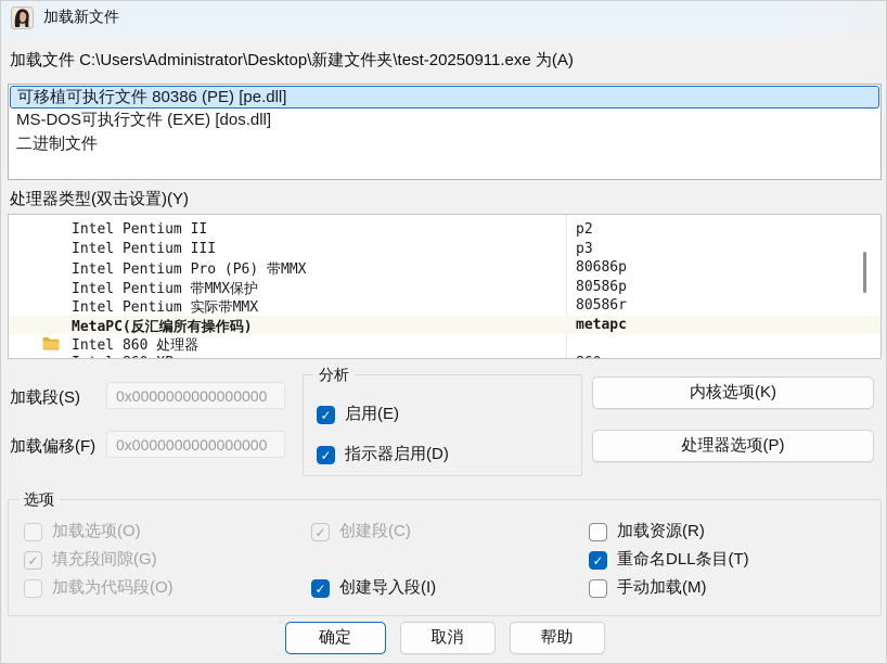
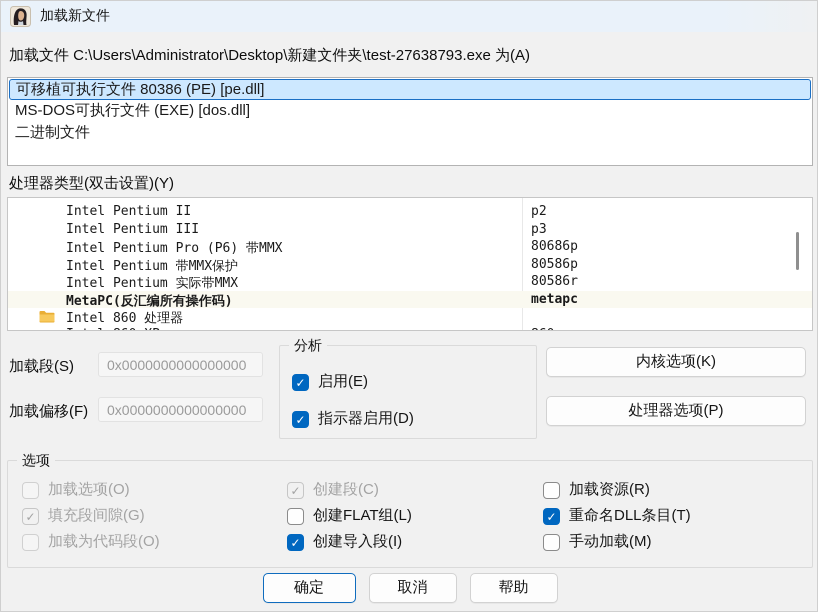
  加载新文件
- 加载文件 C:\Users\Administrator\Desktop\新建文件夹\test-20250911.exe 为(A)
+ 加载文件 C:\Users\Administrator\Desktop\新建文件夹\test-27638793.exe 为(A)
  可移植可执行文件 80386 (PE) [pe.dll]
  MS-DOS可执行文件 (EXE) [dos.dll]
  二进制文件
  处理器类型(双击设置)(Y)
  Intel Pentium II
  p2
  Intel Pentium III
  p3
  Intel Pentium Pro (P6) 带MMX
  80686p
  Intel Pentium 带MMX保护
  80586p
  Intel Pentium 实际带MMX
  80586r
  MetaPC(反汇编所有操作码)
  metapc
  Intel 860 处理器
  加载段(S)
  0x0000000000000000
  加载偏移(F)
  0x0000000000000000
  分析
  ✓
  启用(E)
  ✓
  指示器启用(D)
  内核选项(K)
  处理器选项(P)
  选项
  加载选项(O)
  ✓
  填充段间隙(G)
  加载为代码段(O)
  ✓
  创建段(C)
+ 创建FLAT组(L)
  ✓
  创建导入段(I)
  加载资源(R)
  ✓
  重命名DLL条目(T)
  手动加载(M)
  确定
  取消
  帮助
